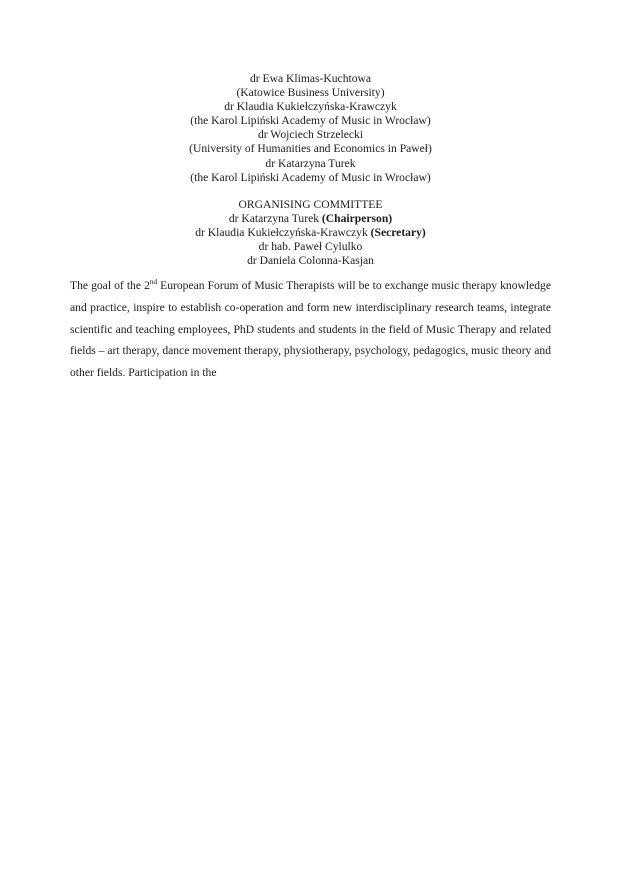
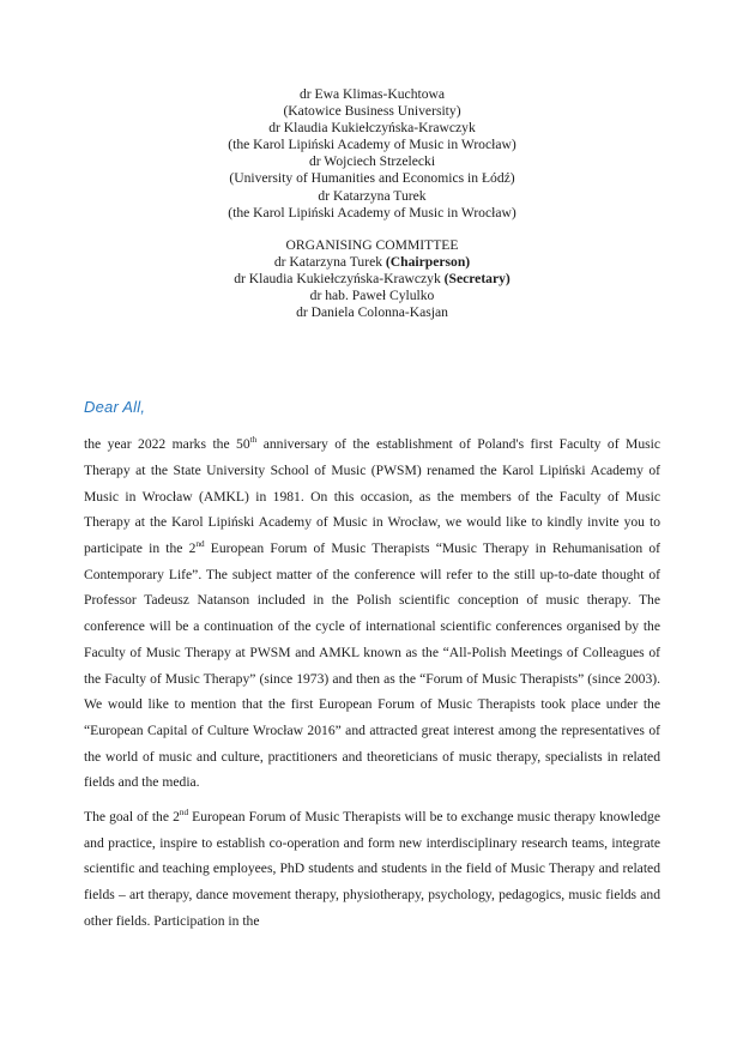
  dr Ewa Klimas-Kuchtowa
  (Katowice Business University)
  dr Klaudia Kukiełczyńska-Krawczyk
  (the Karol Lipiński Academy of Music in Wrocław)
  dr Wojciech Strzelecki
- (University of Humanities and Economics in Paweł)
+ (University of Humanities and Economics in Łódź)
  dr Katarzyna Turek
  (the Karol Lipiński Academy of Music in Wrocław)
  ORGANISING COMMITTEE
  dr Katarzyna Turek (Chairperson)
  dr Klaudia Kukiełczyńska-Krawczyk (Secretary)
  dr hab. Paweł Cylulko
  dr Daniela Colonna-Kasjan
+ Dear All,
+ the year 2022 marks the 50th anniversary of the establishment of Poland's first Faculty of Music Therapy at the State University School of Music (PWSM) renamed the Karol Lipiński Academy of Music in Wrocław (AMKL) in 1981. On this occasion, as the members of the Faculty of Music Therapy at the Karol Lipiński Academy of Music in Wrocław, we would like to kindly invite you to participate in the 2nd European Forum of Music Therapists “Music Therapy in Rehumanisation of Contemporary Life”. The subject matter of the conference will refer to the still up-to-date thought of Professor Tadeusz Natanson included in the Polish scientific conception of music therapy. The conference will be a continuation of the cycle of international scientific conferences organised by the Faculty of Music Therapy at PWSM and AMKL known as the “All-Polish Meetings of Colleagues of the Faculty of Music Therapy” (since 1973) and then as the “Forum of Music Therapists” (since 2003). We would like to mention that the first European Forum of Music Therapists took place under the “European Capital of Culture Wrocław 2016” and attracted great interest among the representatives of the world of music and culture, practitioners and theoreticians of music therapy, specialists in related fields and the media.
- The goal of the 2nd European Forum of Music Therapists will be to exchange music therapy knowledge and practice, inspire to establish co-operation and form new interdisciplinary research teams, integrate scientific and teaching employees, PhD students and students in the field of Music Therapy and related fields – art therapy, dance movement therapy, physiotherapy, psychology, pedagogics, music theory and other fields. Participation in the
+ The goal of the 2nd European Forum of Music Therapists will be to exchange music therapy knowledge and practice, inspire to establish co-operation and form new interdisciplinary research teams, integrate scientific and teaching employees, PhD students and students in the field of Music Therapy and related fields – art therapy, dance movement therapy, physiotherapy, psychology, pedagogics, music fields and other fields. Participation in the
